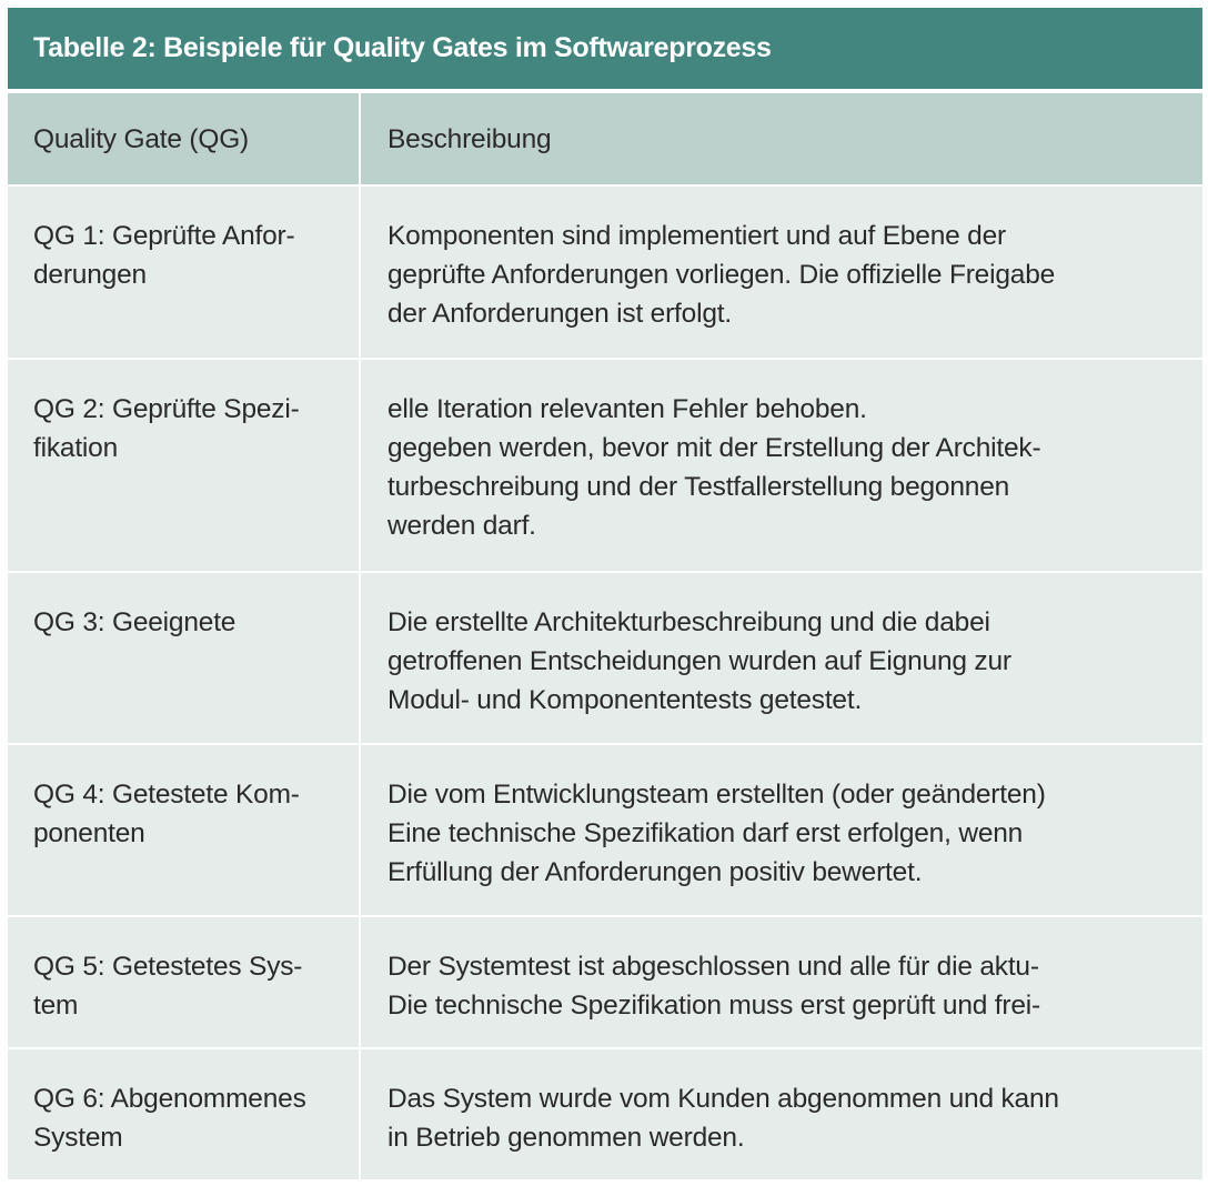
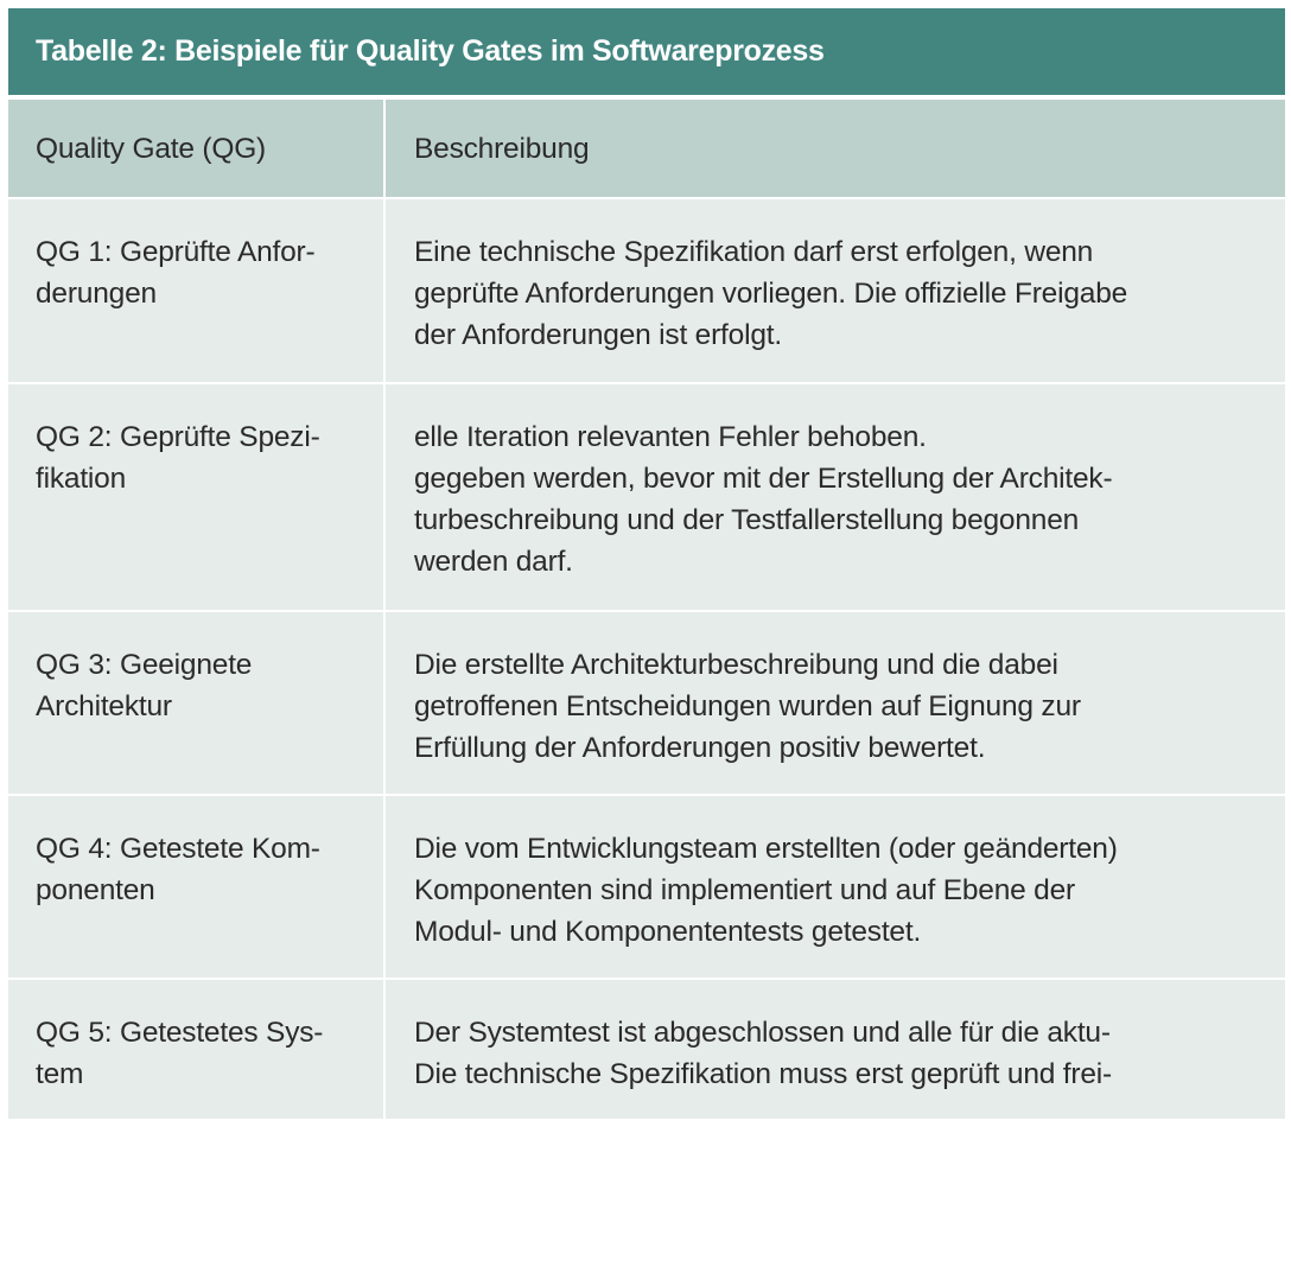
  Tabelle 2: Beispiele für Quality Gates im Softwareprozess
  Quality Gate (QG)
  Beschreibung
  QG 1: Geprüfte Anfor-
  derungen
- Komponenten sind implementiert und auf Ebene der
+ Eine technische Spezifikation darf erst erfolgen, wenn
  geprüfte Anforderungen vorliegen. Die offizielle Freigabe
  der Anforderungen ist erfolgt.
  QG 2: Geprüfte Spezi-
  fikation
  elle Iteration relevanten Fehler behoben.
  gegeben werden, bevor mit der Erstellung der Architek-
  turbeschreibung und der Testfallerstellung begonnen
  werden darf.
  QG 3: Geeignete
+ Architektur
  Die erstellte Architekturbeschreibung und die dabei
  getroffenen Entscheidungen wurden auf Eignung zur
- Modul- und Komponententests getestet.
+ Erfüllung der Anforderungen positiv bewertet.
  QG 4: Getestete Kom-
  ponenten
  Die vom Entwicklungsteam erstellten (oder geänderten)
- Eine technische Spezifikation darf erst erfolgen, wenn
+ Komponenten sind implementiert und auf Ebene der
- Erfüllung der Anforderungen positiv bewertet.
+ Modul- und Komponententests getestet.
  QG 5: Getestetes Sys-
  tem
  Der Systemtest ist abgeschlossen und alle für die aktu-
  Die technische Spezifikation muss erst geprüft und frei-
- QG 6: Abgenommenes
- System
- Das System wurde vom Kunden abgenommen und kann
- in Betrieb genommen werden.
